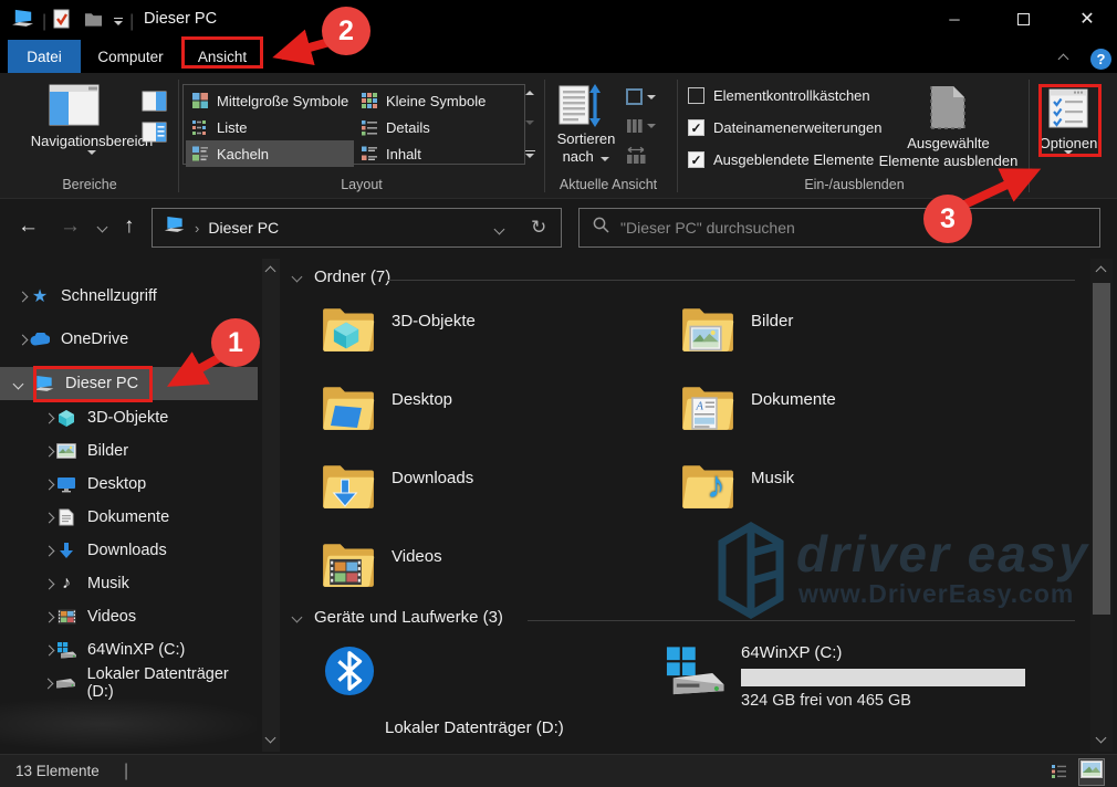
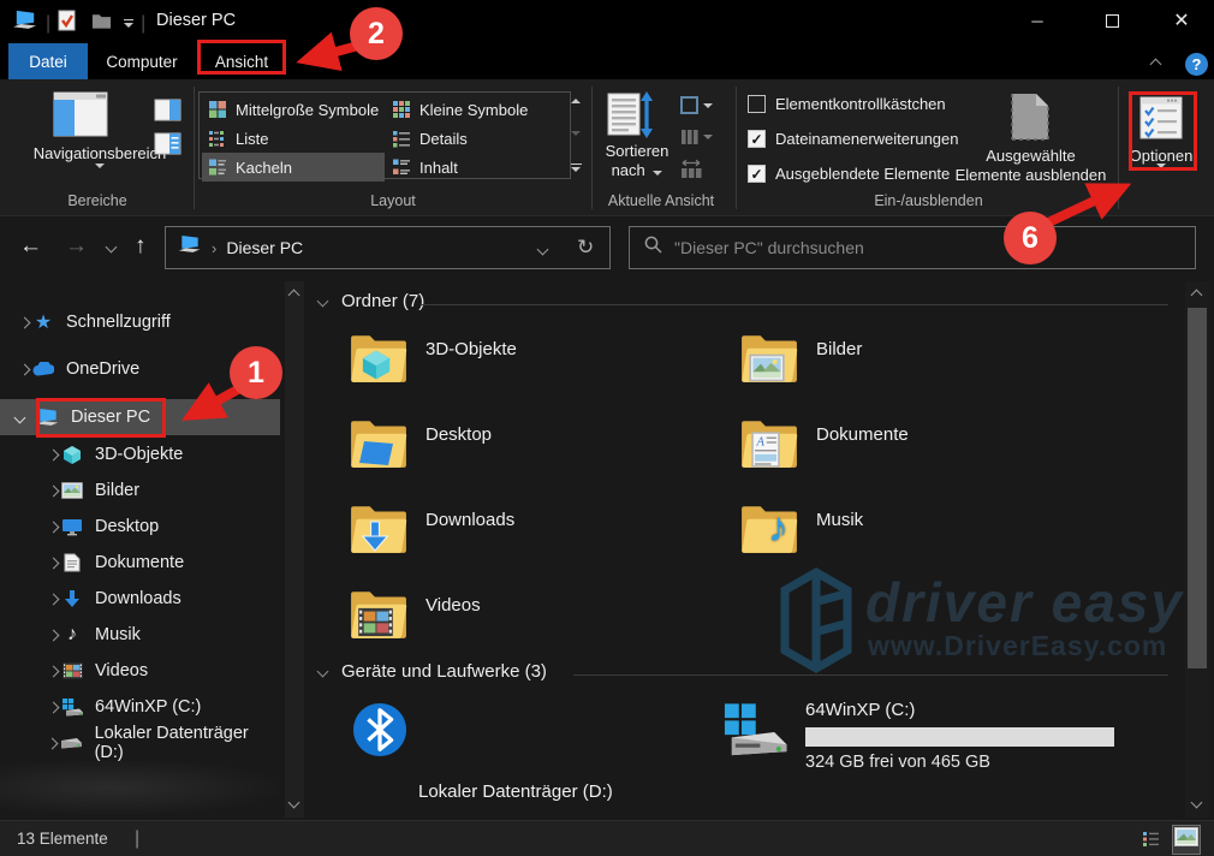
  |
  |
  Dieser PC
  ─
  ✕
  Datei
  Computer
  Ansicht
  ?
  Navigationsbereic
  Bereiche
  Mittelgroße Symbole
  Kleine Symbole
  Liste
  Details
  Kacheln
  Inhalt
  Layout
  Sortieren
  nach
  Aktuelle Ansicht
  Elementkontrollkästchen
  Dateinamenerweiterungen
  Ausgeblendete Elemente
  Ausgewählte
  Elemente ausblenden
  Ein-/ausblenden
  Optionen
  ←
  →
  ↑
  ›
  Dieser PC
  ↻
  "Dieser PC" durchsuchen
  ★
  Schnellzugriff
  OneDrive
  Dieser PC
  3D-Objekte
  Bilder
  Desktop
  Dokumente
  Downloads
  ♪
  Musik
  Videos
  64WinXP (C:)
  Lokaler Datenträger (D:)
  Ordner (7)
  3D-Objekte
  Bilder
  Desktop
  A
  Dokumente
  Downloads
  ♪
  Musik
  Videos
  Geräte und Laufwerke (3)
  64WinXP (C:)
  324 GB frei von 465 GB
  Lokaler Datenträger (D:)
  driver easy
  www.DriverEasy.com
  13 Elemente
  |
  1
  2
- 3
+ 6
